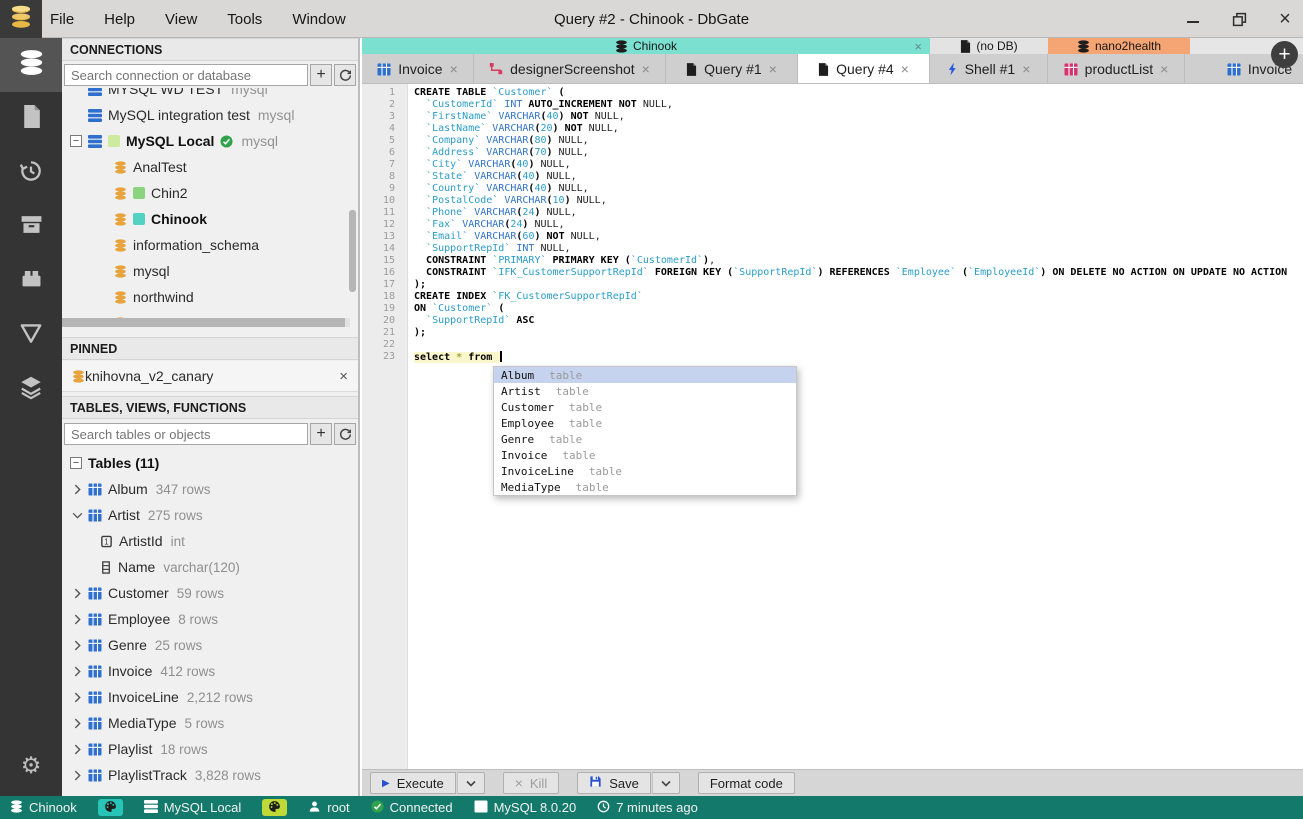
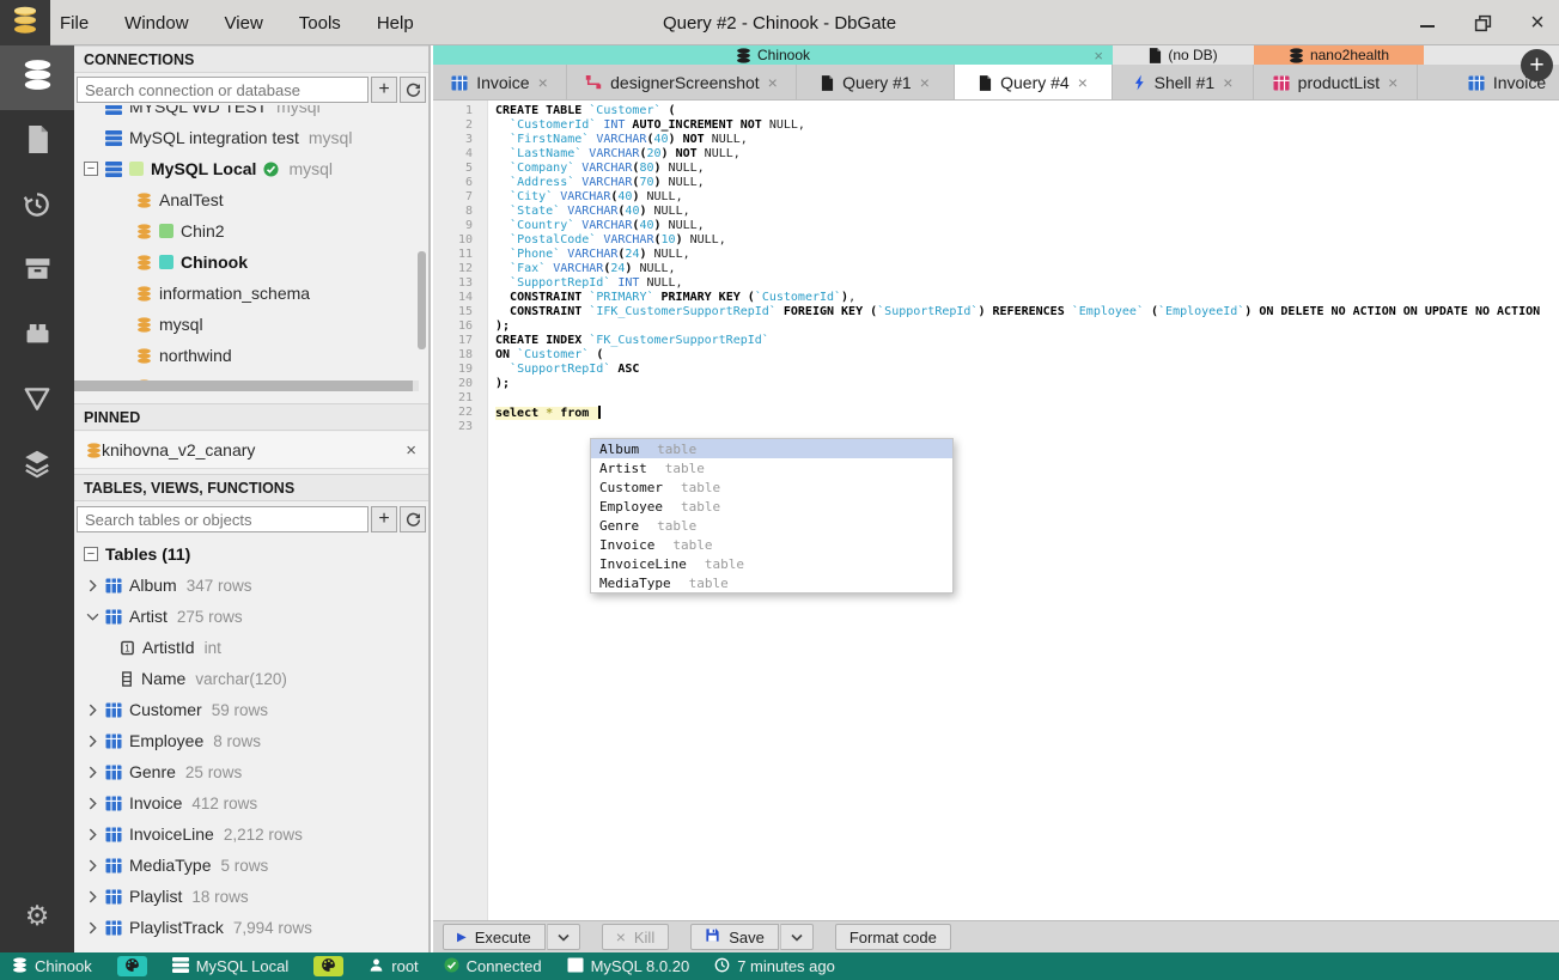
  Query #2 - Chinook - DbGate
  File
- Help
+ Window
  View
  Tools
- Window
+ Help
  ×
  ⚙
  CONNECTIONS
  Search connection or database
  +
  MYSQL WD TEST
  mysql
  MySQL integration test
  mysql
  −
  MySQL Local
  mysql
  AnalTest
  Chin2
  Chinook
  information_schema
  mysql
  northwind
  PINNED
  knihovna_v2_canary
  ×
  TABLES, VIEWS, FUNCTIONS
  Search tables or objects
  +
  −
  Tables (11)
  Album
  347 rows
  Artist
  275 rows
  1
  ArtistId
  int
  Name
  varchar(120)
  Customer
  59 rows
  Employee
  8 rows
  Genre
  25 rows
  Invoice
  412 rows
  InvoiceLine
  2,212 rows
  MediaType
  5 rows
  Playlist
  18 rows
  PlaylistTrack
- 3,828 rows
+ 7,994 rows
  Chinook
  ×
  (no DB)
  nano2health
  Invoice
  ×
  designerScreenshot
  ×
  Query #1
  ×
  Query #4
  ×
  Shell #1
  ×
  productList
  ×
  Invoice
  +
  1
  2
  3
  4
  5
  6
  7
  8
  9
  10
  11
  12
  13
  14
  15
  16
  17
  18
  19
  20
  21
  22
  23
  CREATE TABLE `Customer` (
  `CustomerId` INT AUTO_INCREMENT NOT NULL,
  `FirstName` VARCHAR(40) NOT NULL,
  `LastName` VARCHAR(20) NOT NULL,
  `Company` VARCHAR(80) NULL,
  `Address` VARCHAR(70) NULL,
  `City` VARCHAR(40) NULL,
  `State` VARCHAR(40) NULL,
  `Country` VARCHAR(40) NULL,
  `PostalCode` VARCHAR(10) NULL,
  `Phone` VARCHAR(24) NULL,
  `Fax` VARCHAR(24) NULL,
- `Email` VARCHAR(60) NOT NULL,
  `SupportRepId` INT NULL,
  CONSTRAINT `PRIMARY` PRIMARY KEY (`CustomerId`),
  CONSTRAINT `IFK_CustomerSupportRepId` FOREIGN KEY (`SupportRepId`) REFERENCES `Employee` (`EmployeeId`) ON DELETE NO ACTION ON UPDATE NO ACTION
  );
  CREATE INDEX `FK_CustomerSupportRepId`
  ON `Customer` (
  `SupportRepId` ASC
  );
  select * from
  Album
  table
  Artist
  table
  Customer
  table
  Employee
  table
  Genre
  table
  Invoice
  table
  InvoiceLine
  table
  MediaType
  table
  ▶
  Execute
  ×
  Kill
  Save
  Format code
  Chinook
  MySQL Local
  root
  Connected
  MySQL 8.0.20
  7 minutes ago
